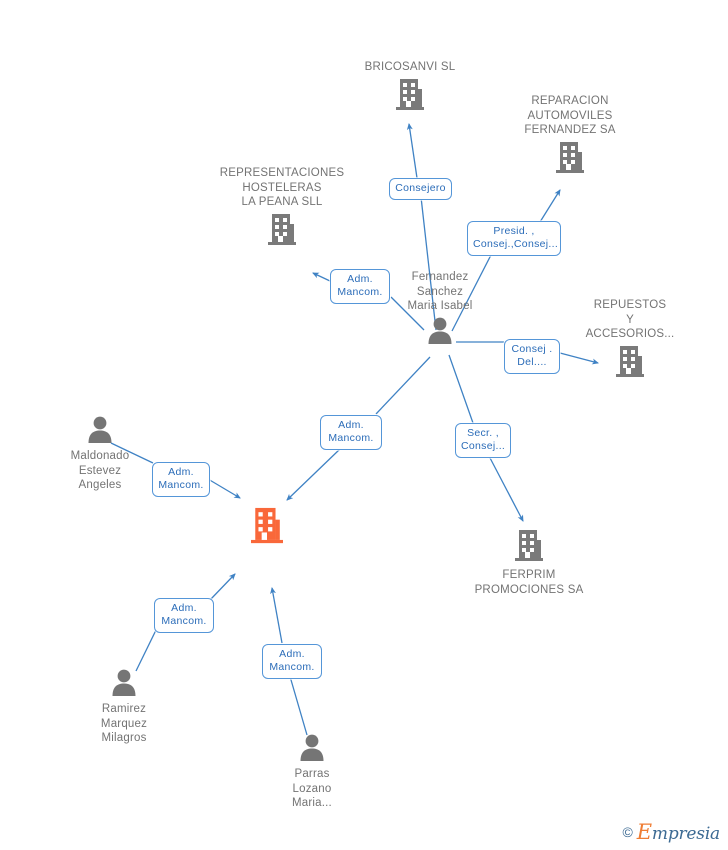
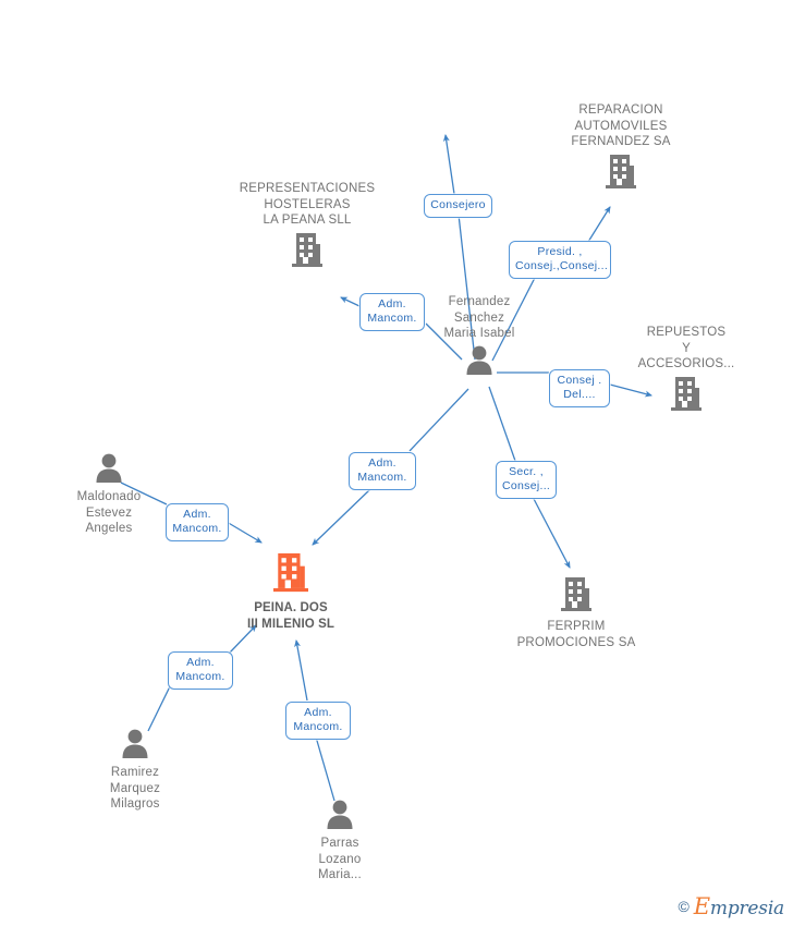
- BRICOSANVI SL
  REPARACION
  AUTOMOVILES
  FERNANDEZ SA
  REPRESENTACIONES
  HOSTELERAS
  LA PEANA SLL
  REPUESTOS
  Y
  ACCESORIOS...
  FERPRIM
  PROMOCIONES SA
+ PEINA. DOS
+ III MILENIO SL
  Fernandez
  Sanchez
  Maria Isabel
  Maldonado
  Estevez
  Angeles
  Ramirez
  Marquez
  Milagros
  Parras
  Lozano
  Maria...
  Consejero
  Presid. ,
  Consej.,Consej...
  Adm.
  Mancom.
  Consej .
  Del....
  Secr. ,
  Consej...
  Adm.
  Mancom.
  Adm.
  Mancom.
  Adm.
  Mancom.
  Adm.
  Mancom.
  ©
  Empresia
